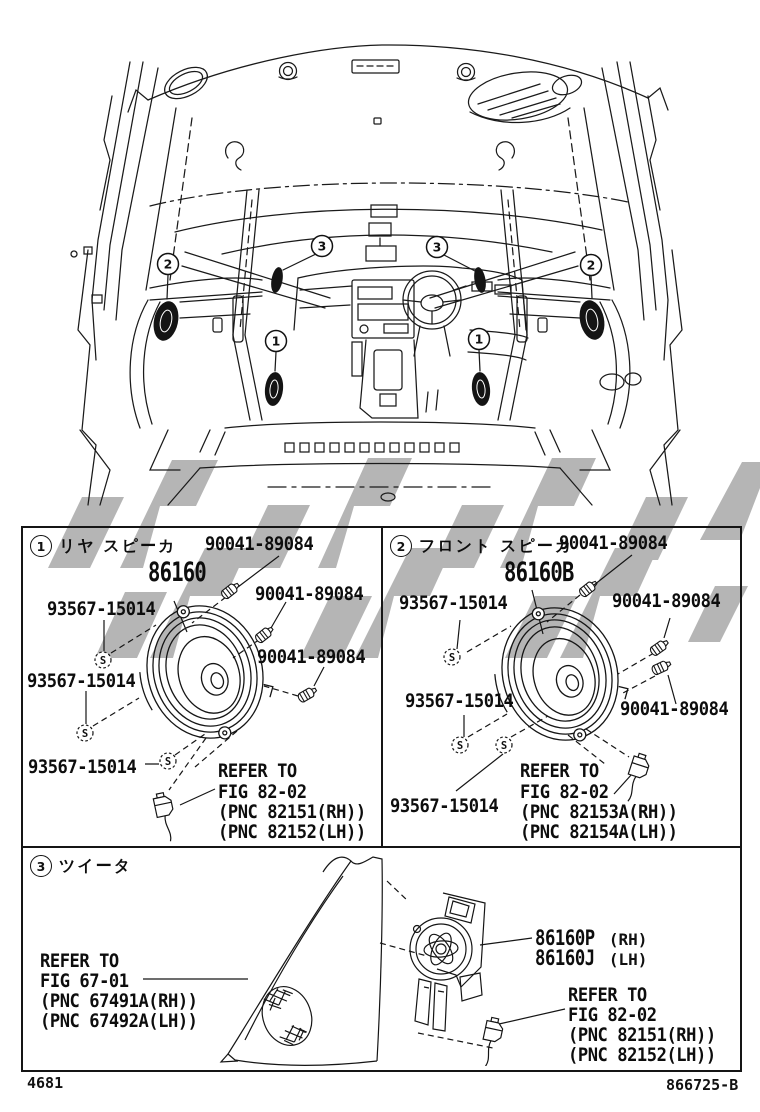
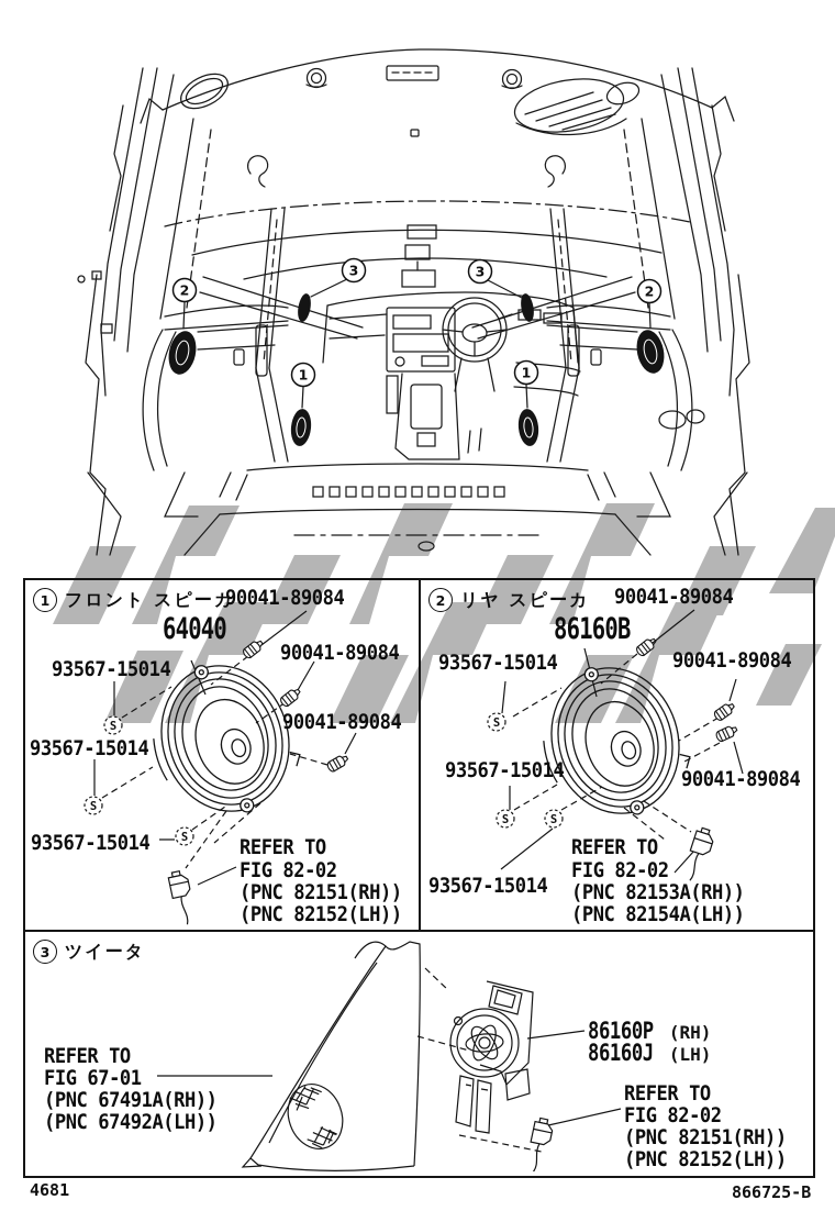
  2
  2
  3
  3
  1
  1
  1
- リヤ スピーカ
+ フロント スピーカ
  90041-89084
- 86160
+ 64040
  90041-89084
  93567-15014
  90041-89084
  93567-15014
  93567-15014
  REFER TO
  FIG 82-02
  (PNC 82151(RH))
  (PNC 82152(LH))
  2
- フロント スピーカ
+ リヤ スピーカ
  90041-89084
  86160B
  93567-15014
  90041-89084
  93567-15014
  90041-89084
  93567-15014
  REFER TO
  FIG 82-02
  (PNC 82153A(RH))
  (PNC 82154A(LH))
  3
  ツイータ
  REFER TO
  FIG 67-01
  (PNC 67491A(RH))
  (PNC 67492A(LH))
  86160P (RH)
  86160J (LH)
  REFER TO
  FIG 82-02
  (PNC 82151(RH))
  (PNC 82152(LH))
  4681
  866725-B
